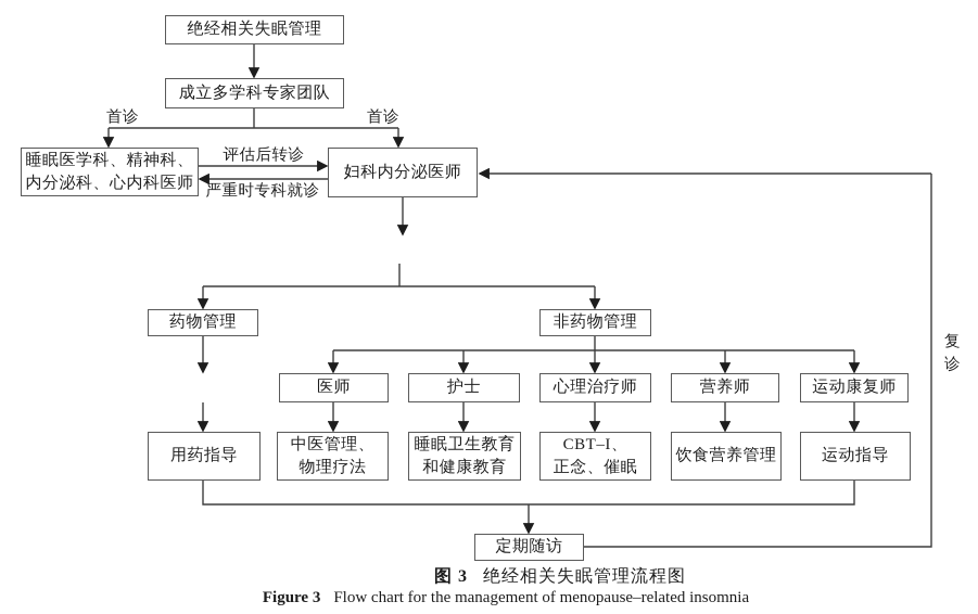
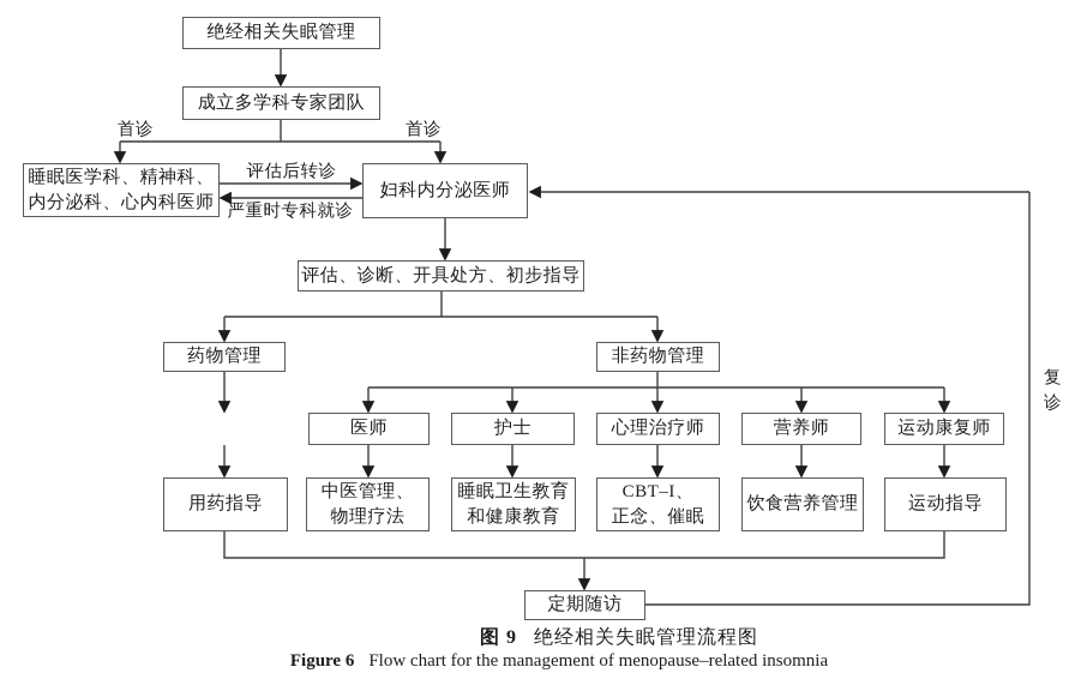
  绝经相关失眠管理
  成立多学科专家团队
  睡眠医学科、精神科、
  内分泌科、心内科医师
  妇科内分泌医师
+ 评估、诊断、开具处方、初步指导
  药物管理
  非药物管理
  医师
  护士
  心理治疗师
  营养师
  运动康复师
  用药指导
  中医管理、
  物理疗法
  睡眠卫生教育
  和健康教育
  CBT–I、
  正念、催眠
  饮食营养管理
  运动指导
  定期随访
  首诊
  首诊
  评估后转诊
  严重时专科就诊
  复诊
- 图 3 绝经相关失眠管理流程图
+ 图 9 绝经相关失眠管理流程图
- Figure 3 Flow chart for the management of menopause–related insomnia
+ Figure 6 Flow chart for the management of menopause–related insomnia
